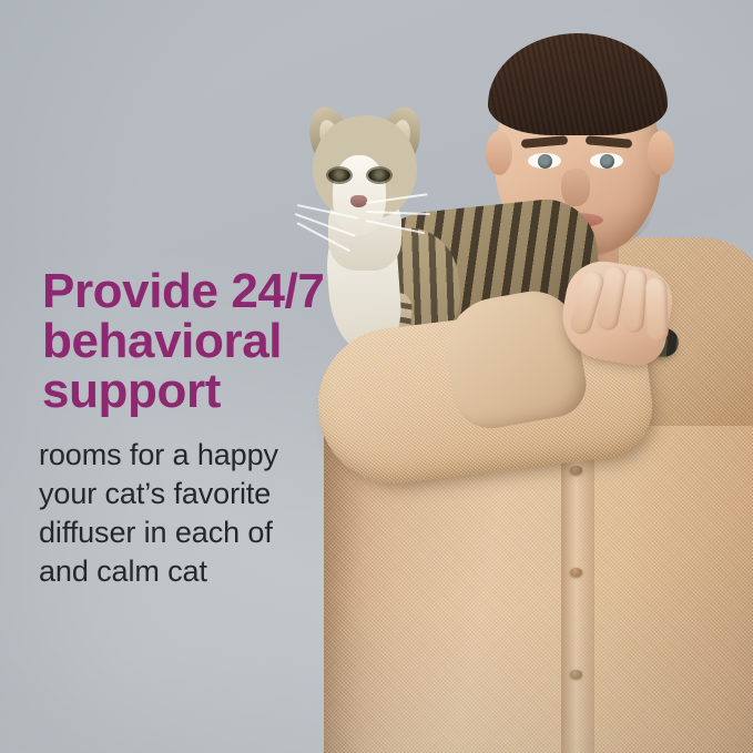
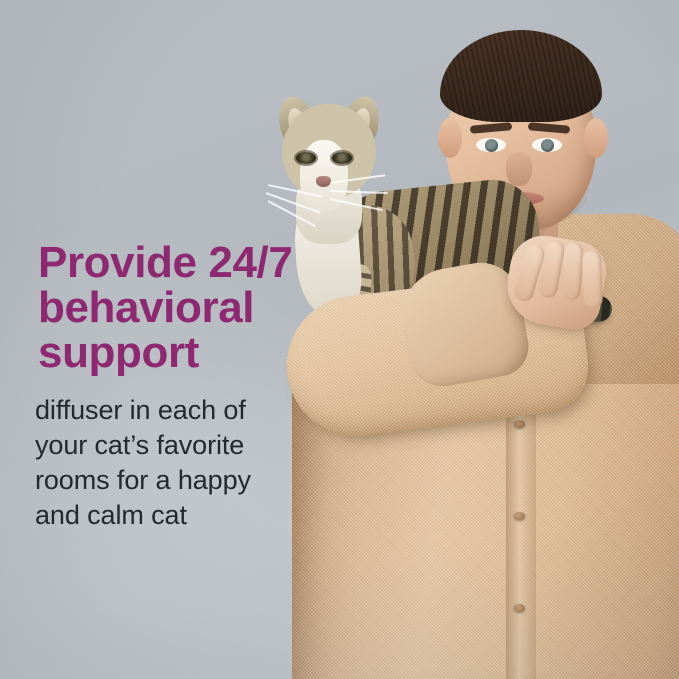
  Provide 24/7
  behavioral
  support
- rooms for a happy
+ diffuser in each of
  your cat’s favorite
- diffuser in each of
+ rooms for a happy
  and calm cat
